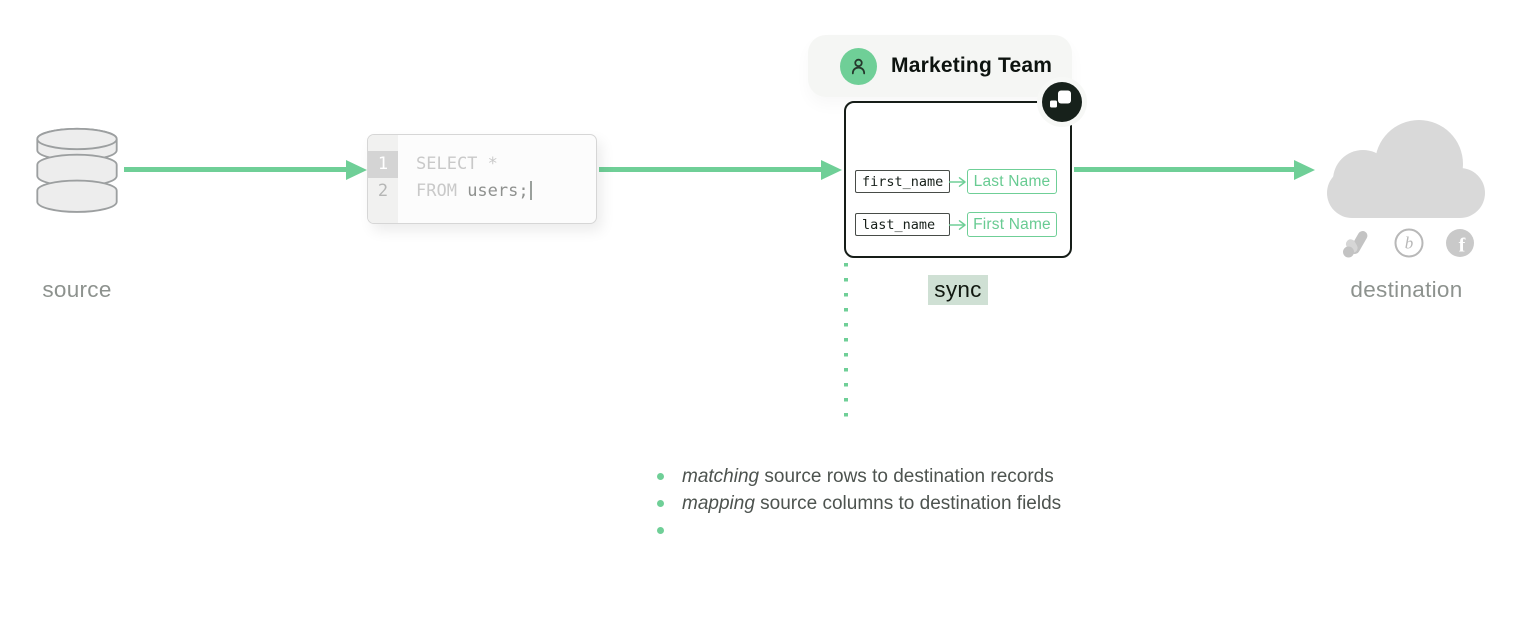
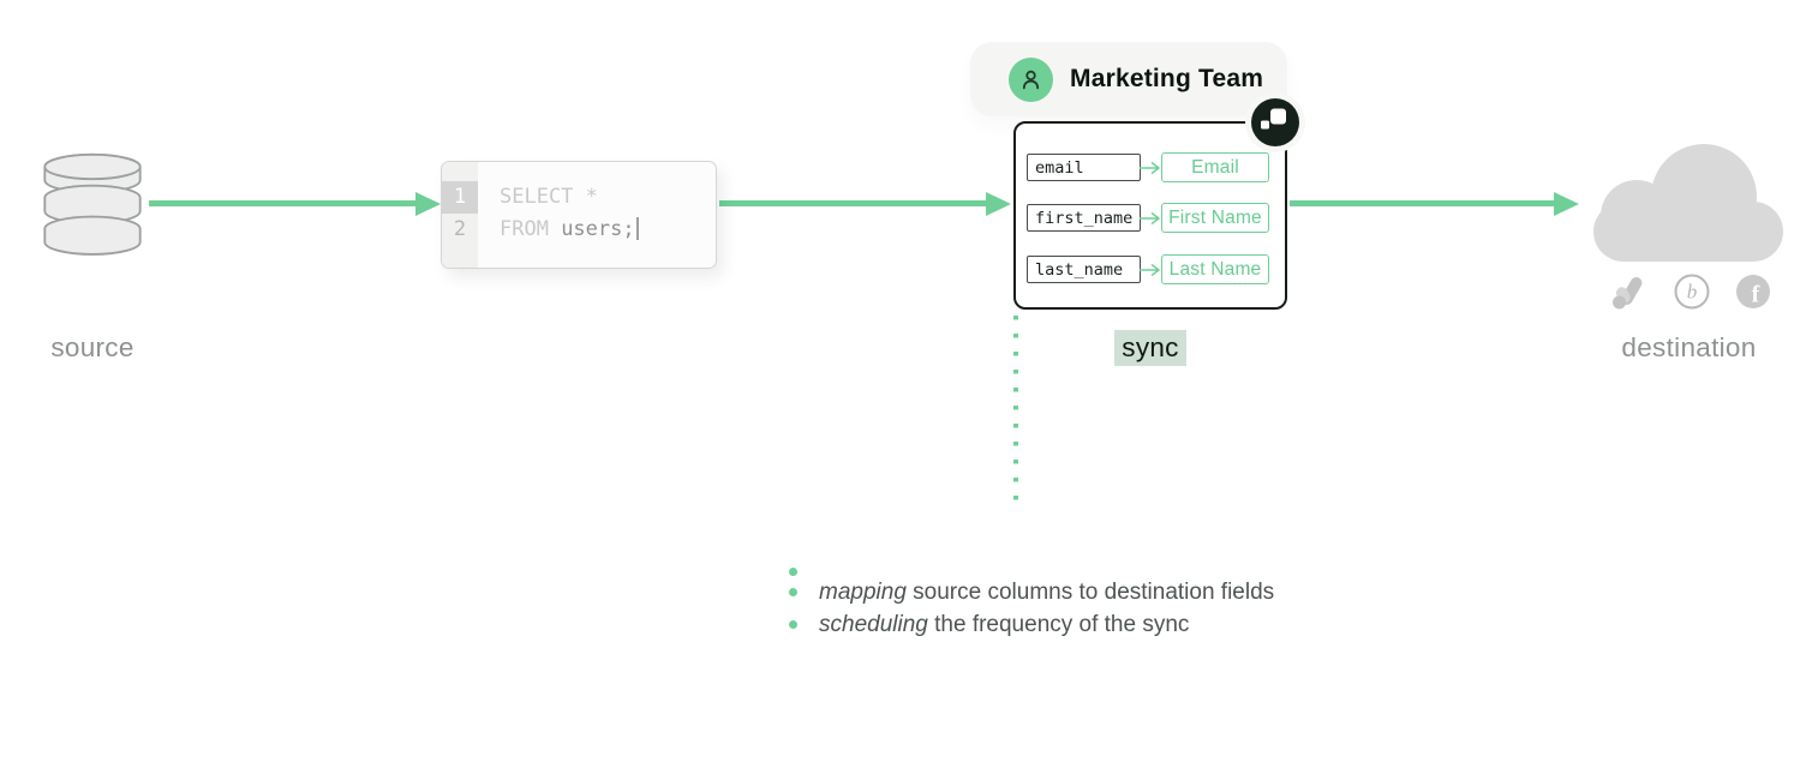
  1
  2
  SELECT *
  FROM users;
  Marketing Team
+ email
+ Email
  first_name
- Last Name
+ First Name
  last_name
- First Name
+ Last Name
  b
  f
  source
  sync
  destination
- matching source rows to destination records
  mapping source columns to destination fields
+ scheduling the frequency of the sync
